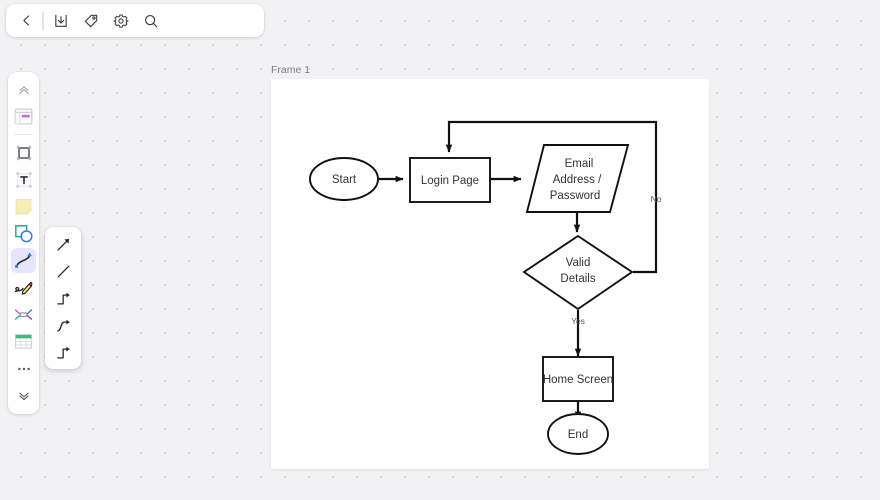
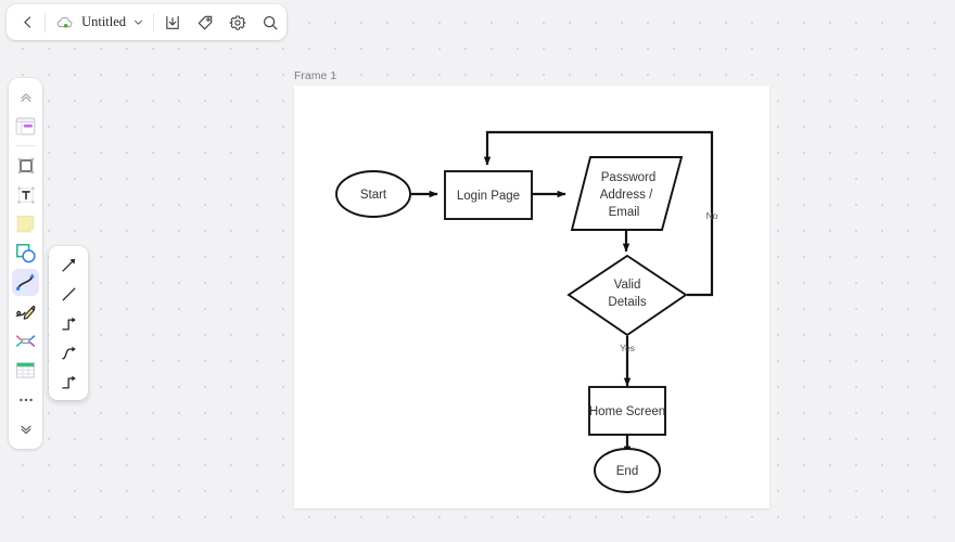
  Frame 1
  No
  Yes
  Start
  Login Page
- Email
+ Password
  Address /
- Password
+ Email
  Valid
  Details
  Home Screen
  End
+ Untitled
